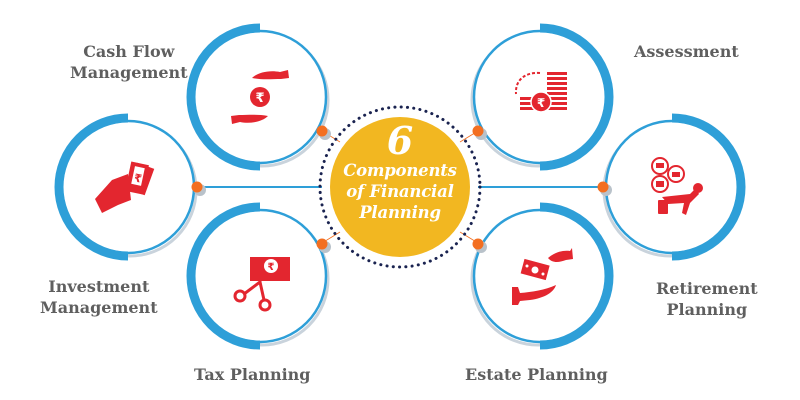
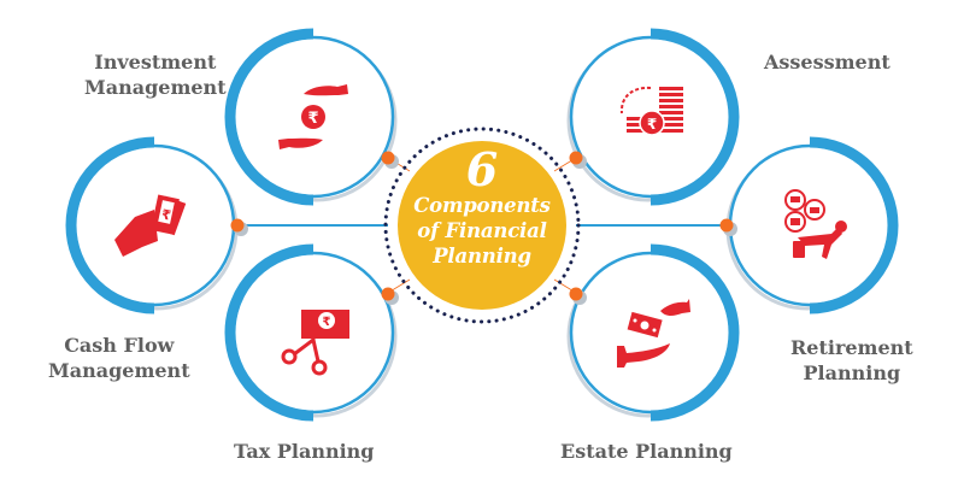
  ₹
  ₹
  ₹
  6
  Components
  of Financial
  Planning
- Cash Flow
+ Investment
  Management
- Investment
+ Cash Flow
  Management
  Tax Planning
  Assessment
  Retirement
  Planning
  Estate Planning
